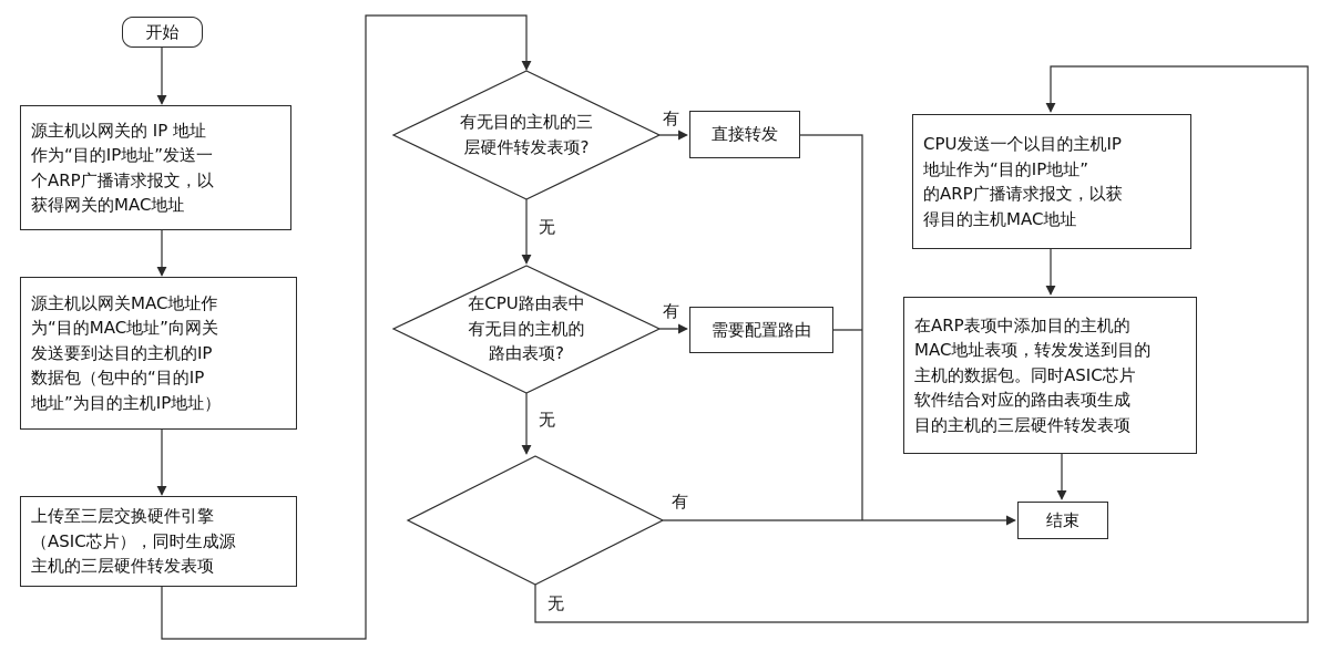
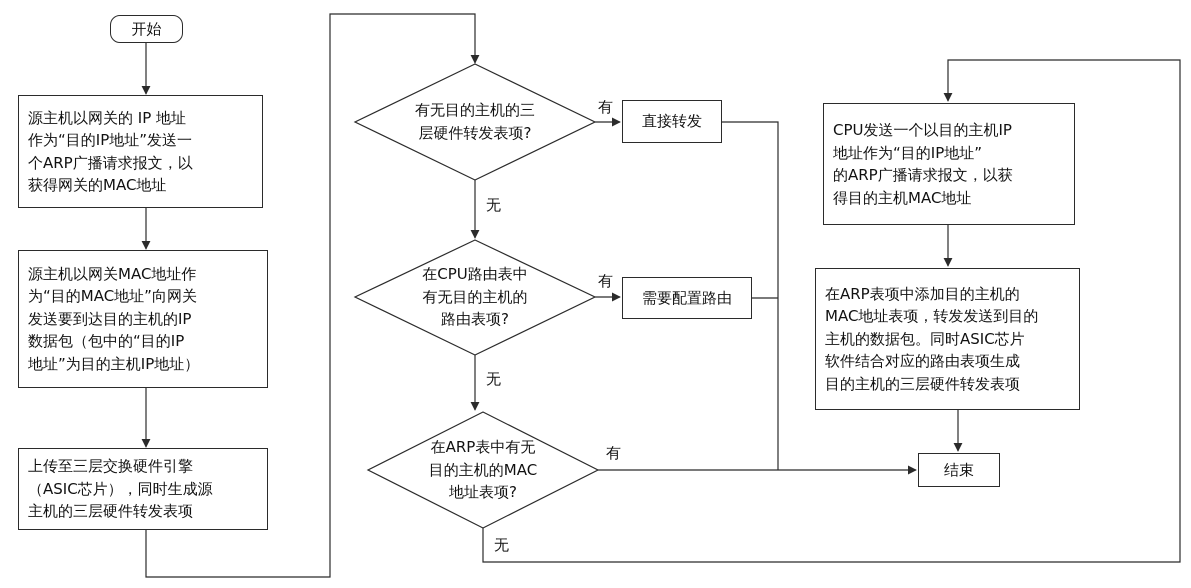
  开始
  结束
  源主机以网关的 IP 地址
  作为“目的IP地址”发送一
  个ARP广播请求报文，以
  获得网关的MAC地址
  源主机以网关MAC地址作
  为“目的MAC地址”向网关
  发送要到达目的主机的IP
  数据包（包中的“目的IP
  地址”为目的主机IP地址）
  上传至三层交换硬件引擎
  （ASIC芯片），同时生成源
  主机的三层硬件转发表项
  有无目的主机的三
  层硬件转发表项?
  在CPU路由表中
  有无目的主机的
  路由表项?
+ 在ARP表中有无
+ 目的主机的MAC
+ 地址表项?
  直接转发
  需要配置路由
  CPU发送一个以目的主机IP
  地址作为“目的IP地址”
  的ARP广播请求报文，以获
  得目的主机MAC地址
  在ARP表项中添加目的主机的
  MAC地址表项，转发发送到目的
  主机的数据包。同时ASIC芯片
  软件结合对应的路由表项生成
  目的主机的三层硬件转发表项
  有
  无
  有
  无
  有
  无
